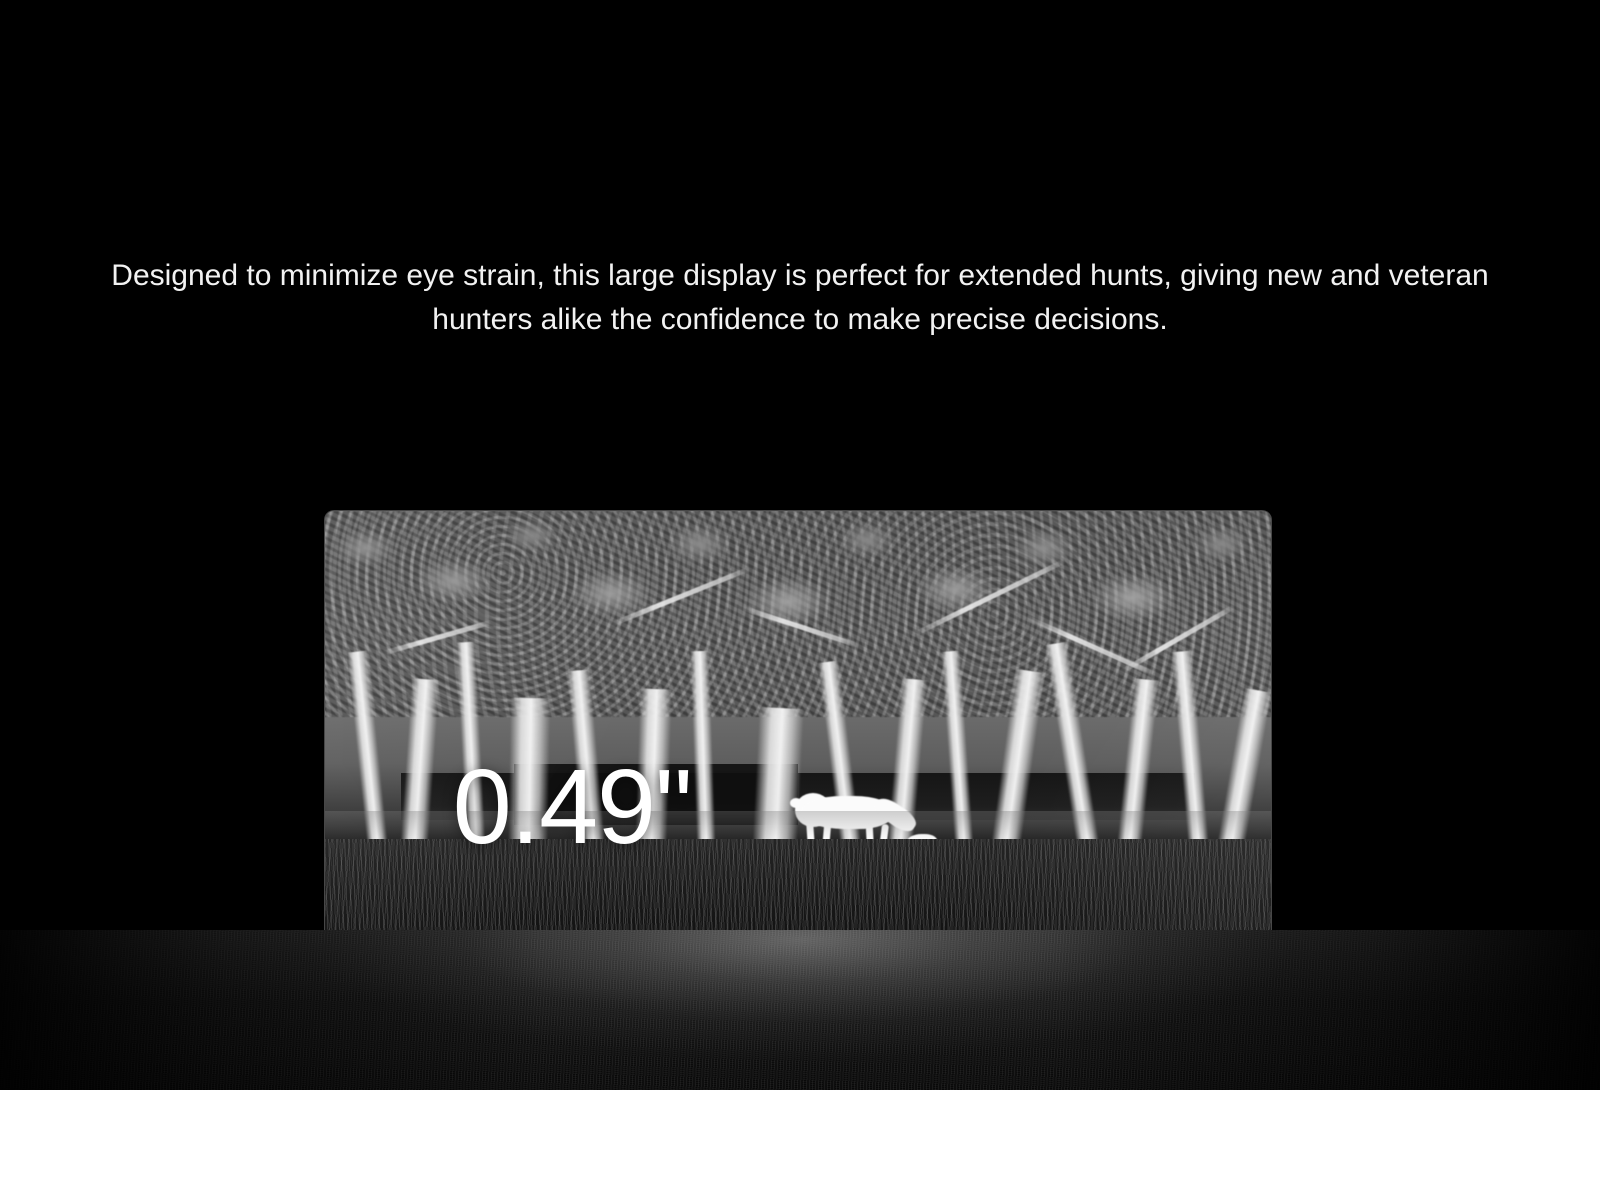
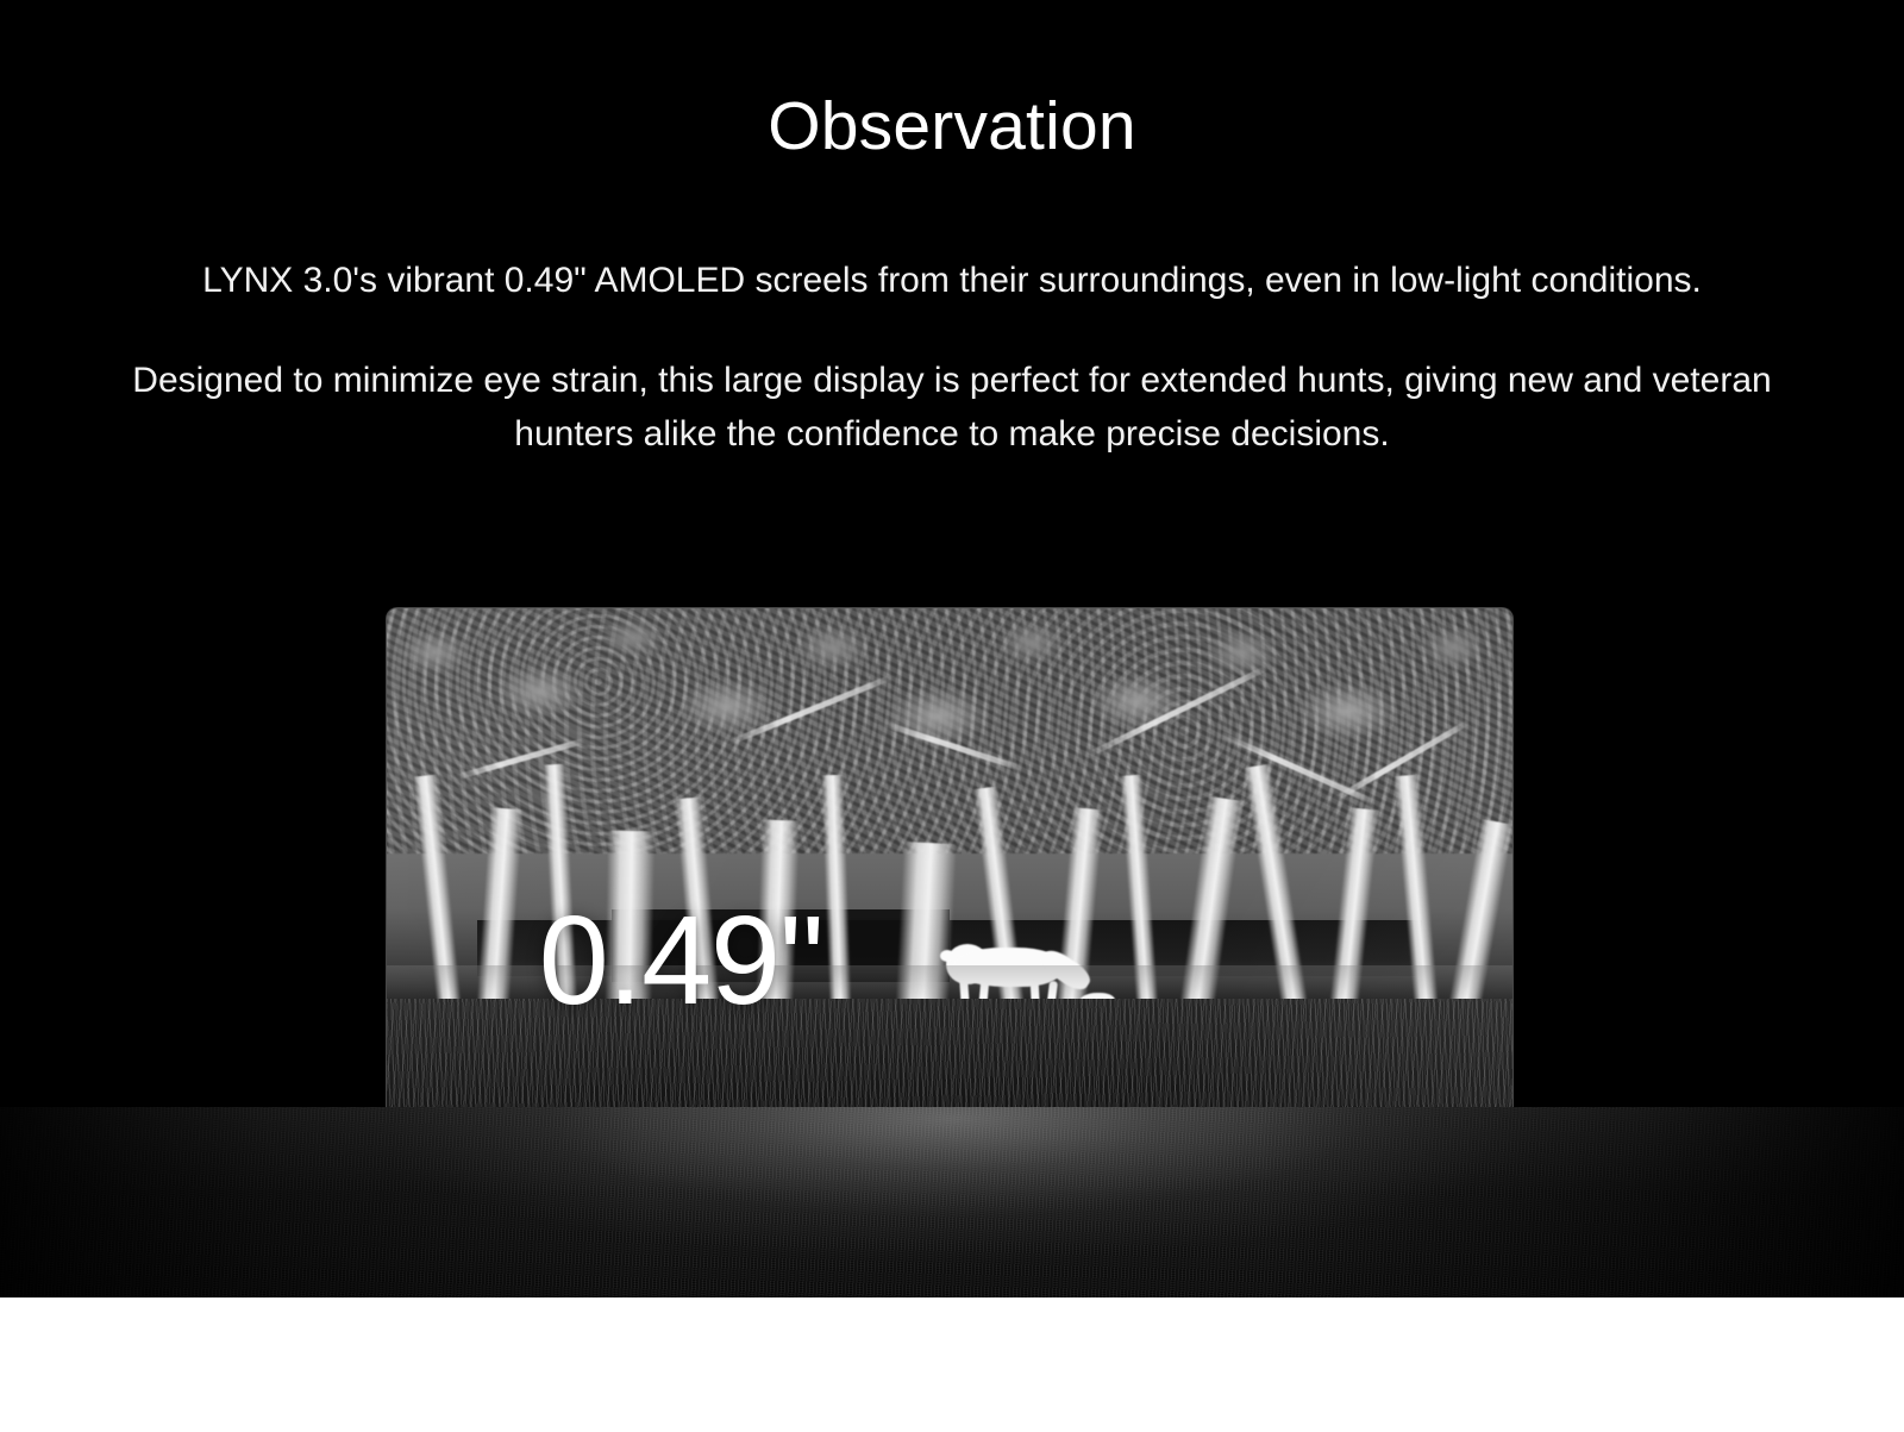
+ Observation
+ LYNX 3.0's vibrant 0.49" AMOLED screels from their surroundings, even in low-light conditions.
  Designed to minimize eye strain, this large display is perfect for extended hunts, giving new and veteran hunters alike the confidence to make precise decisions.
